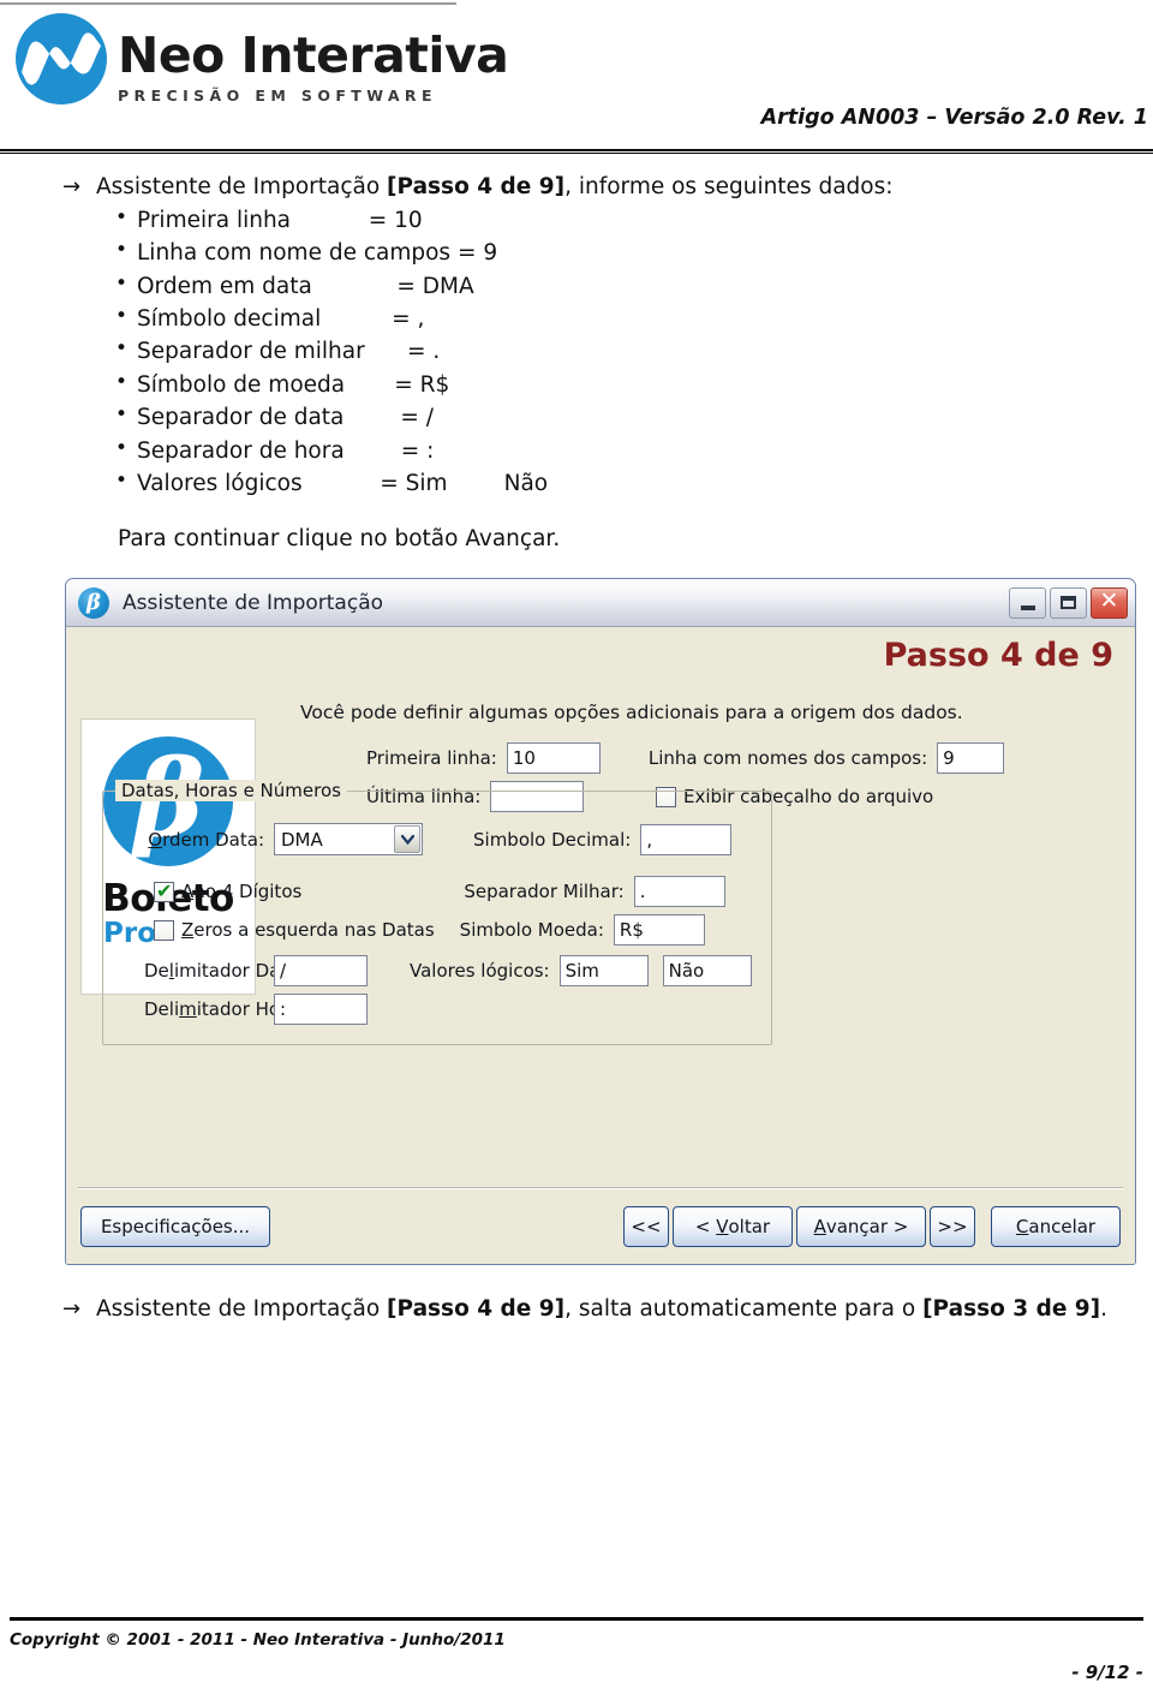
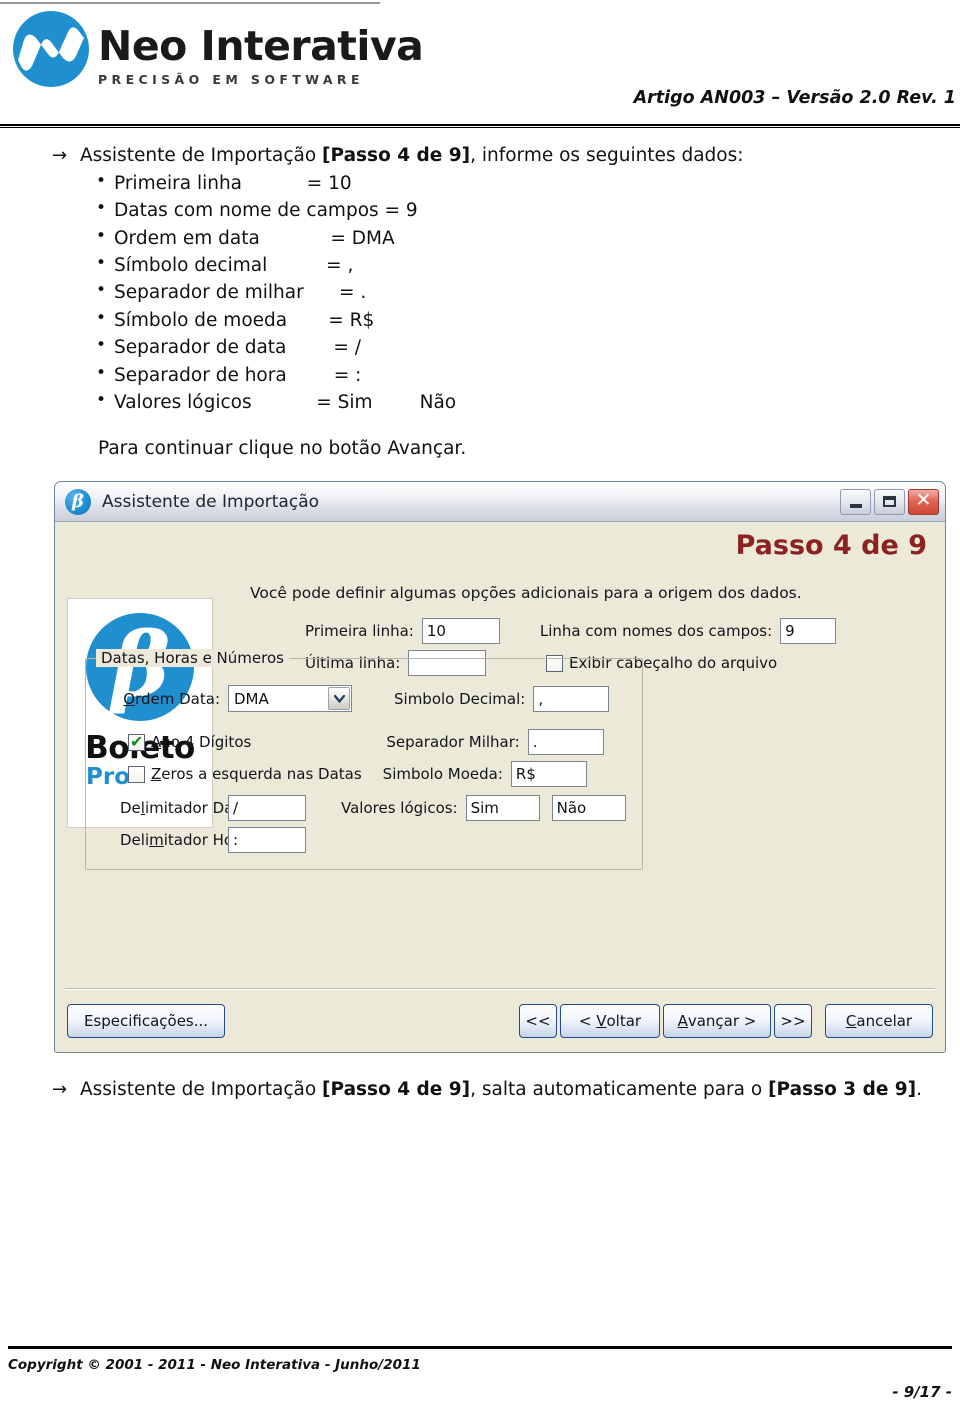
  Neo Interativa
  PRECISÃO EM SOFTWARE
  Artigo AN003 – Versão 2.0 Rev. 1
  →
  Assistente de Importação [Passo 4 de 9], informe os seguintes dados:
  •
  Primeira linha = 10
  •
- Linha com nome de campos = 9
+ Datas com nome de campos = 9
  •
  Ordem em data = DMA
  •
  Símbolo decimal = ,
  •
  Separador de milhar = .
  •
  Símbolo de moeda = R$
  •
  Separador de data = /
  •
  Separador de hora = :
  •
  Valores lógicos = Sim Não
  Para continuar clique no botão Avançar.
  β
  Assistente de Importação
  ✕
  Passo 4 de 9
  Você pode definir algumas opções adicionais para a origem dos dados.
  Boeto
  Pro
  Primeira linha:
  10
  Linha com nomes dos campos:
  9
  Última linha:
  Exibir cabeçalho do arquivo
  Datas, Horas e Números
  Ordem Data:
  DMA
  Simbolo Decimal:
  ,
  Ano 4 Dígitos
  Separador Milhar:
  .
  Zeros a esquerda nas Datas
  Simbolo Moeda:
  R$
  Delimitador D
  /
  Valores lógicos:
  Sim
  Não
  Delimitador H
  :
  Especificações...
  <<
  <
  V
  oltar
  A
  vançar >
  >>
  C
  ancelar
  →
  Assistente de Importação [Passo 4 de 9], salta automaticamente para o [Passo 3 de 9].
  Copyright © 2001 - 2011 - Neo Interativa - Junho/2011
- - 9/12 -
+ - 9/17 -
